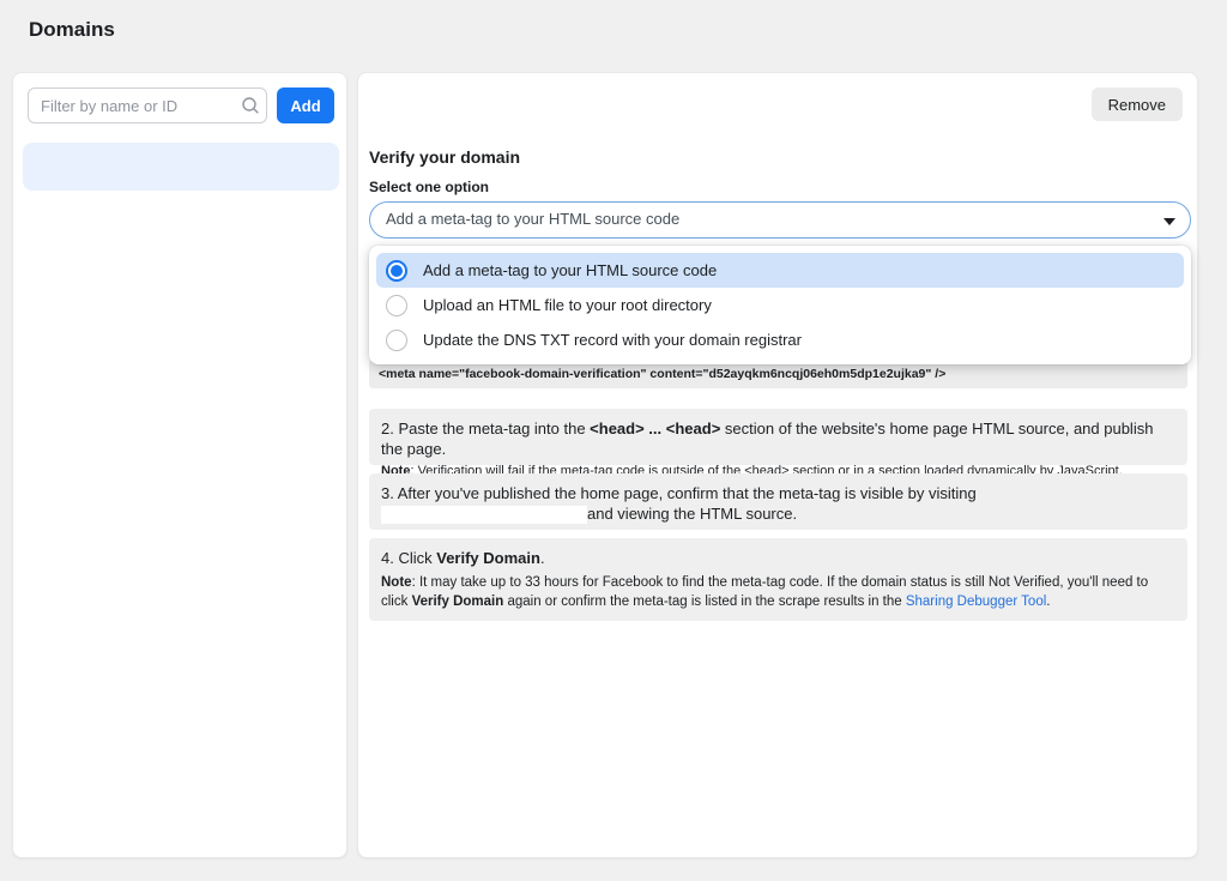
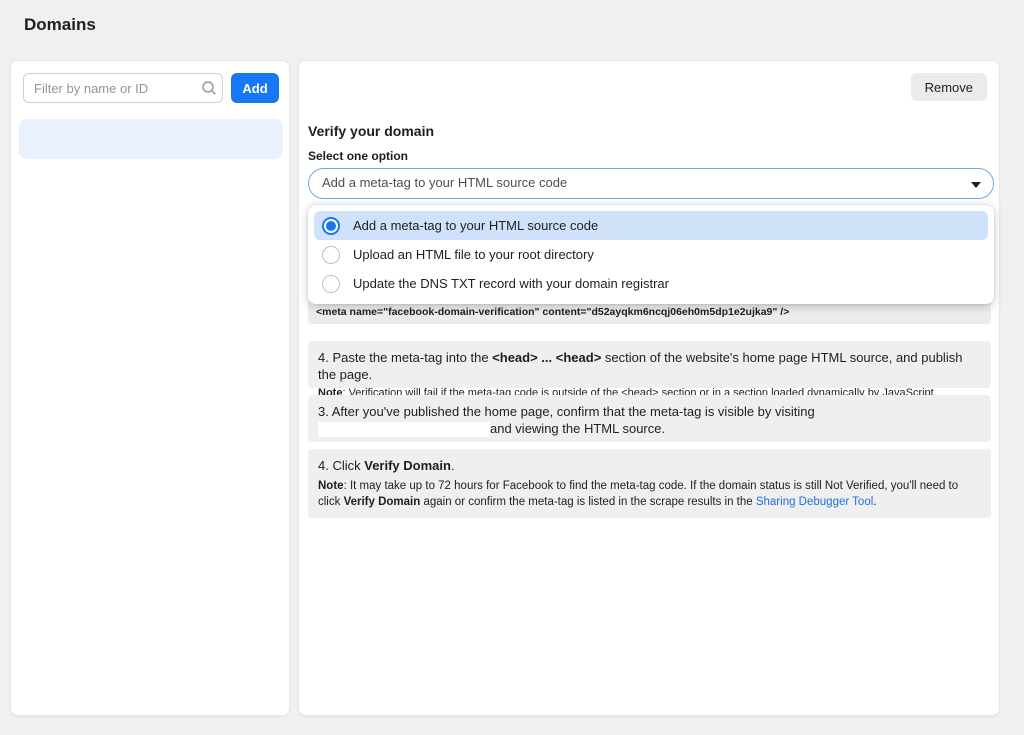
  Domains
  Filter by name or ID
  Add
  Remove
  Verify your domain
  Select one option
  Add a meta-tag to your HTML source code
  Add a meta-tag to your HTML source code
  Upload an HTML file to your root directory
  Update the DNS TXT record with your domain registrar
  <meta name="facebook-domain-verification" content="d52ayqkm6ncqj06eh0m5dp1e2ujka9" />
- 2. Paste the meta-tag into the <head> ... <head> section of the website's home page HTML source, and publish the page.
+ 4. Paste the meta-tag into the <head> ... <head> section of the website's home page HTML source, and publish the page.
  Note: Verification will fail if the meta-tag code is outside of the <head> section or in a section loaded dynamically by JavaScript.
  3. After you've published the home page, confirm that the meta-tag is visible by visitingand viewing the HTML source.
  4. Click Verify Domain.
- Note: It may take up to 33 hours for Facebook to find the meta-tag code. If the domain status is still Not Verified, you'll need to click Verify Domain again or confirm the meta-tag is listed in the scrape results in the Sharing Debugger Tool.
+ Note: It may take up to 72 hours for Facebook to find the meta-tag code. If the domain status is still Not Verified, you'll need to click Verify Domain again or confirm the meta-tag is listed in the scrape results in the Sharing Debugger Tool.
